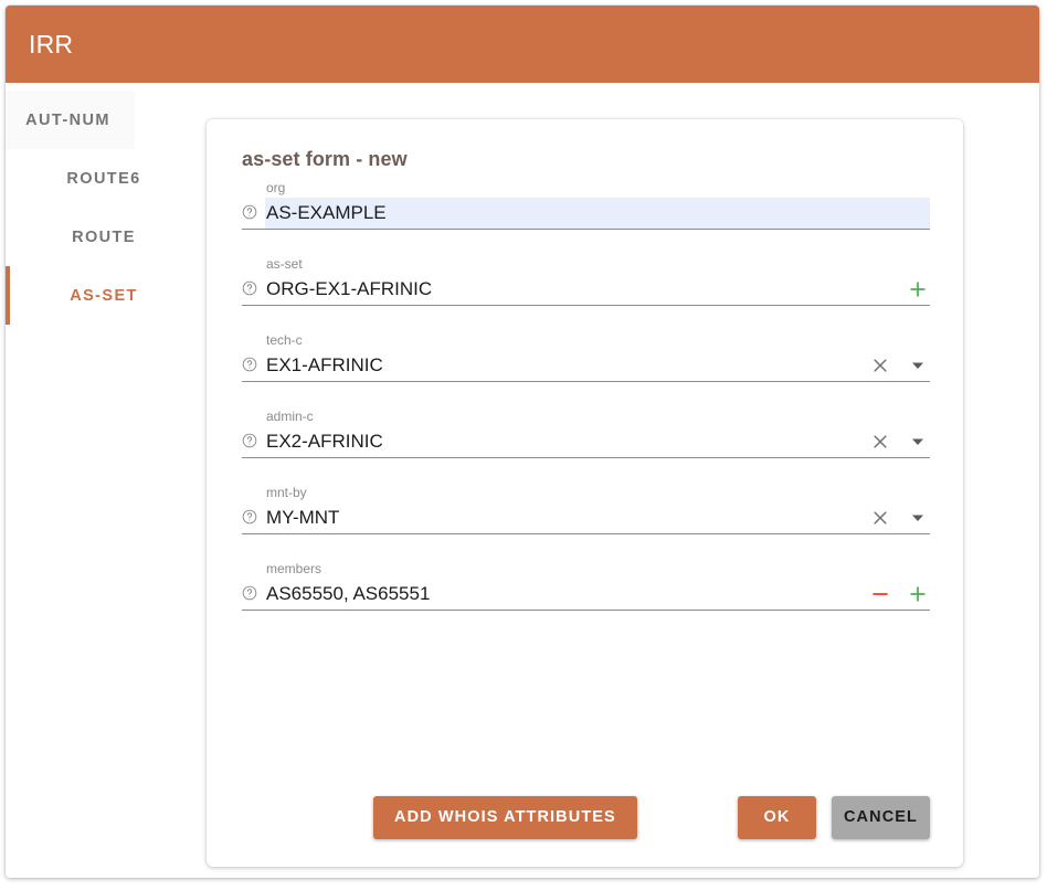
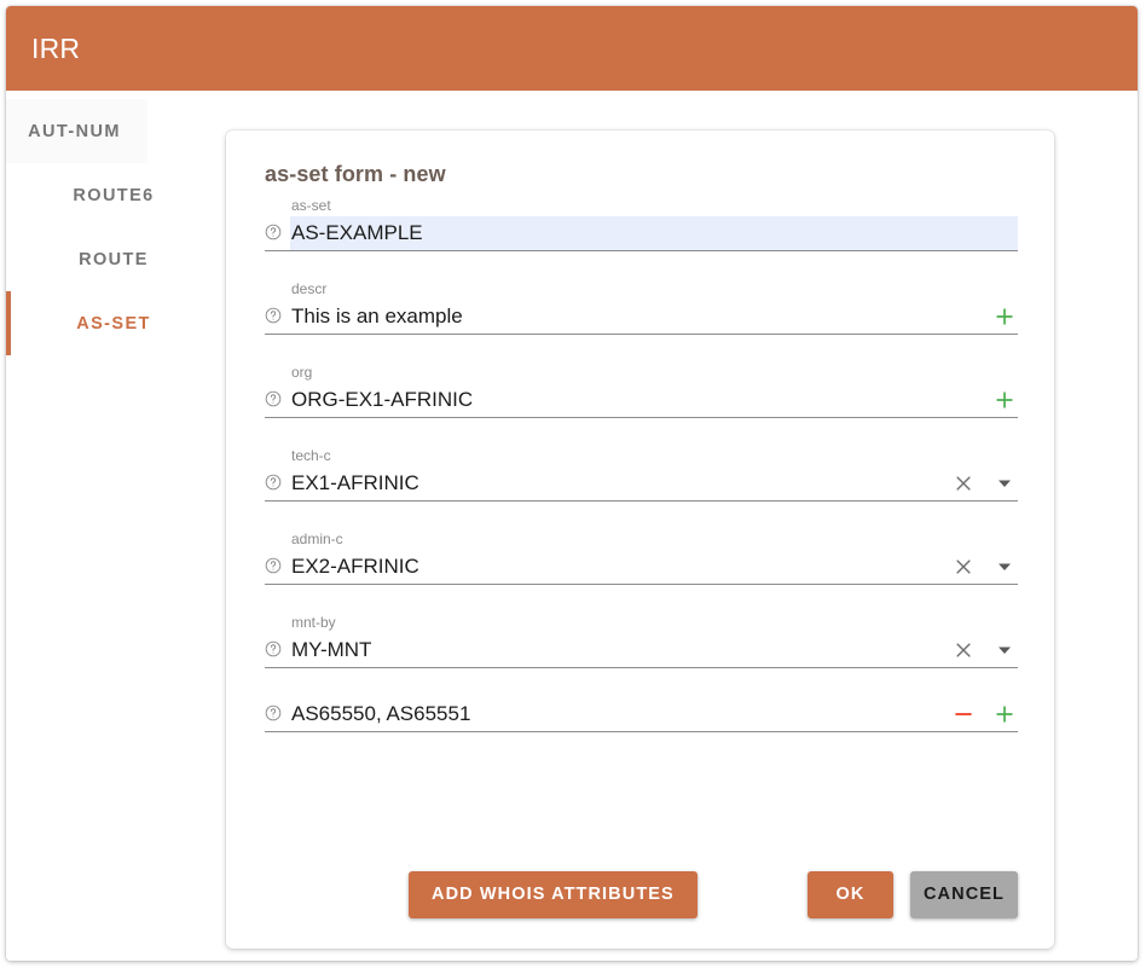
  IRR
  AUT-NUM
  ROUTE6
  ROUTE
  AS-SET
  as-set form - new
- org
+ as-set
  AS-EXAMPLE
+ descr
+ This is an example
- as-set
+ org
  ORG-EX1-AFRINIC
  tech-c
  EX1-AFRINIC
  admin-c
  EX2-AFRINIC
  mnt-by
  MY-MNT
- members
  AS65550, AS65551
  ADD WHOIS ATTRIBUTES
  OK
  CANCEL
